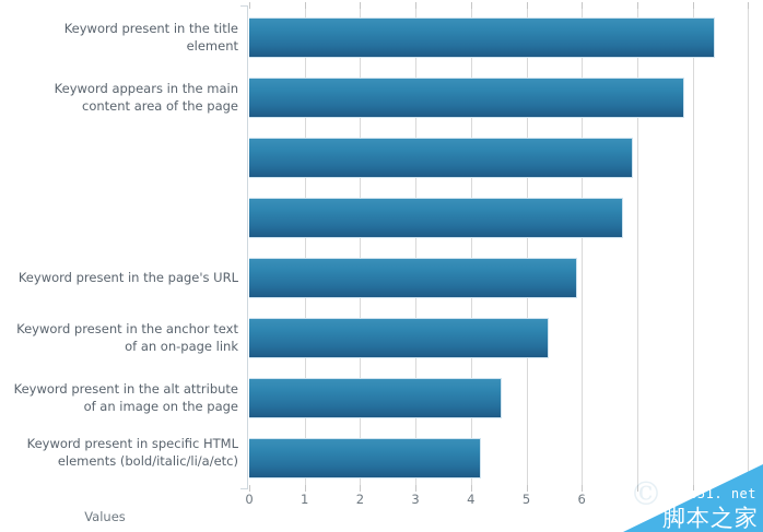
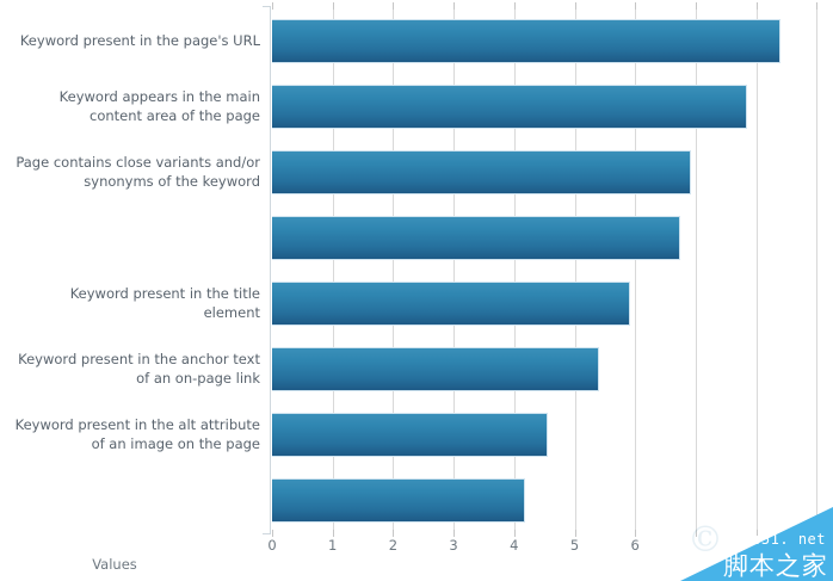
- Keyword present in the title element
+ Keyword present in the page's URL
  Keyword appears in the main content area of the page
+ Page contains close variants and/or synonyms of the keyword
- Keyword present in the page's URL
+ Keyword present in the title element
  Keyword present in the anchor text of an on-page link
  Keyword present in the alt attribute of an image on the page
- Keyword present in specific HTML elements (bold/italic/li/a/etc)
  0
  1
  2
  3
  4
  5
  6
  Values
  ©
  jb51. net
  脚本之家
